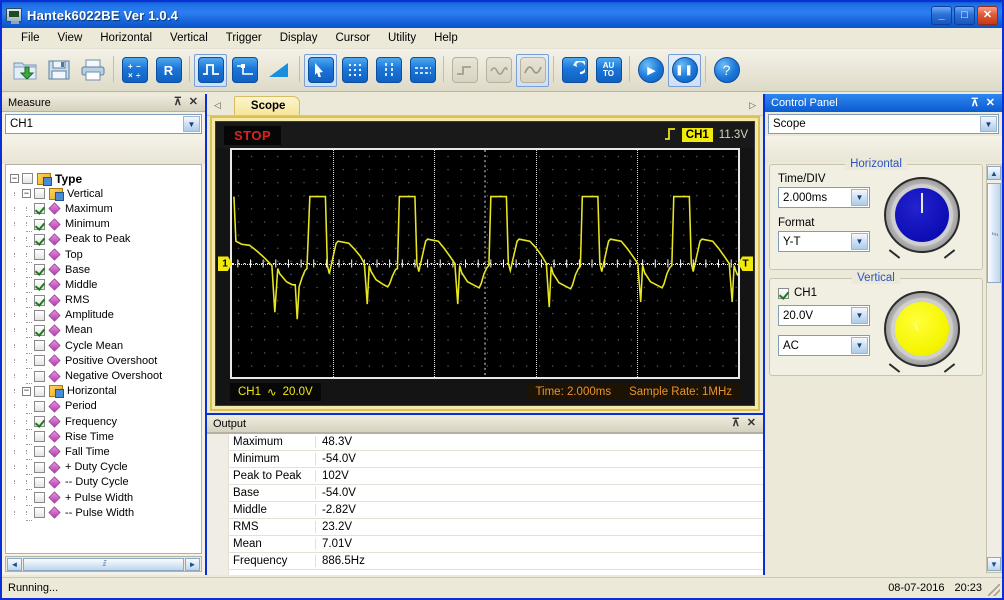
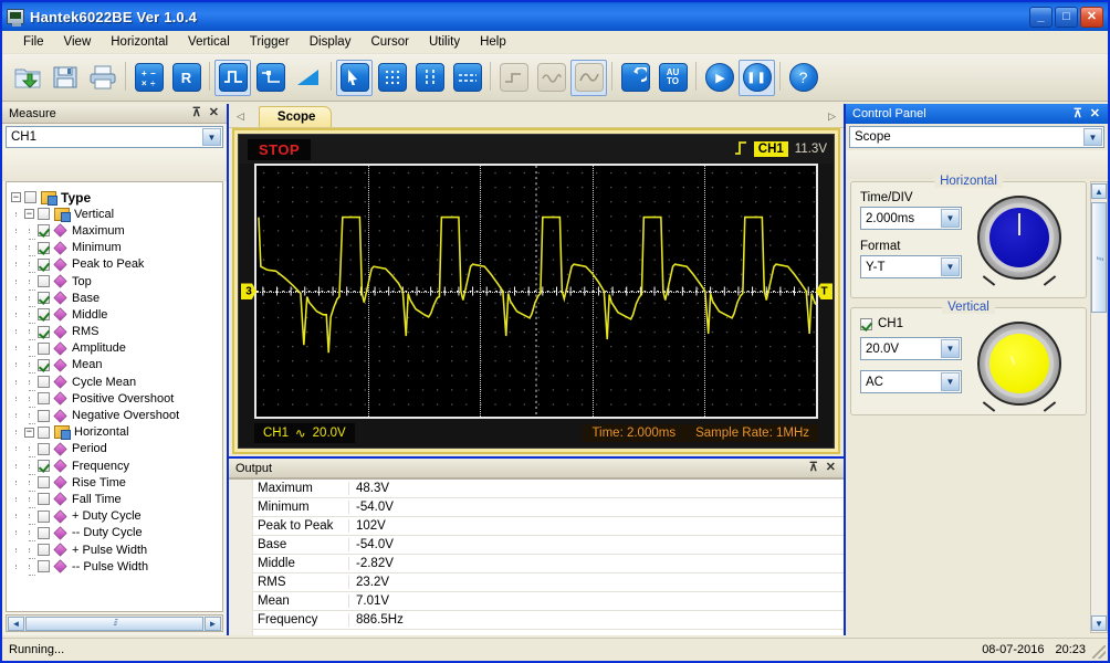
  Hantek6022BE Ver 1.0.4
  _
  □
  ✕
  File
  View
  Horizontal
  Vertical
  Trigger
  Display
  Cursor
  Utility
  Help
  +
  −
  ×
  ÷
  R
  AU
  TO
  ▶
  ❚❚
  ?
  Measure
  ⊼
  ✕
  CH1
  ▼
  −
  Type
  −
  Vertical
  Maximum
  Minimum
  Peak to Peak
  Top
  Base
  Middle
  RMS
  Amplitude
  Mean
  Cycle Mean
  Positive Overshoot
  Negative Overshoot
  −
  Horizontal
  Period
  Frequency
  Rise Time
  Fall Time
  + Duty Cycle
  -- Duty Cycle
  + Pulse Width
  -- Pulse Width
  ◄
  ⦙⦙⦙
  ►
  ◁
  Scope
  ▷
  STOP
  CH1
  11.3V
- 1
+ 3
  T
  CH1
  ∿
  20.0V
  Time: 2.000ms
  Sample Rate: 1MHz
  Output
  ⊼
  ✕
  Maximum
  48.3V
  Minimum
  -54.0V
  Peak to Peak
  102V
  Base
  -54.0V
  Middle
  -2.82V
  RMS
  23.2V
  Mean
  7.01V
  Frequency
  886.5Hz
  Control Panel
  ⊼
  ✕
  Scope
  ▼
  Horizontal
  Time/DIV
  2.000ms
  ▼
  Format
  Y-T
  ▼
  Vertical
  CH1
  20.0V
  ▼
  AC
  ▼
  ▲
  ▼
  Running...
  08-07-2016
  20:23
